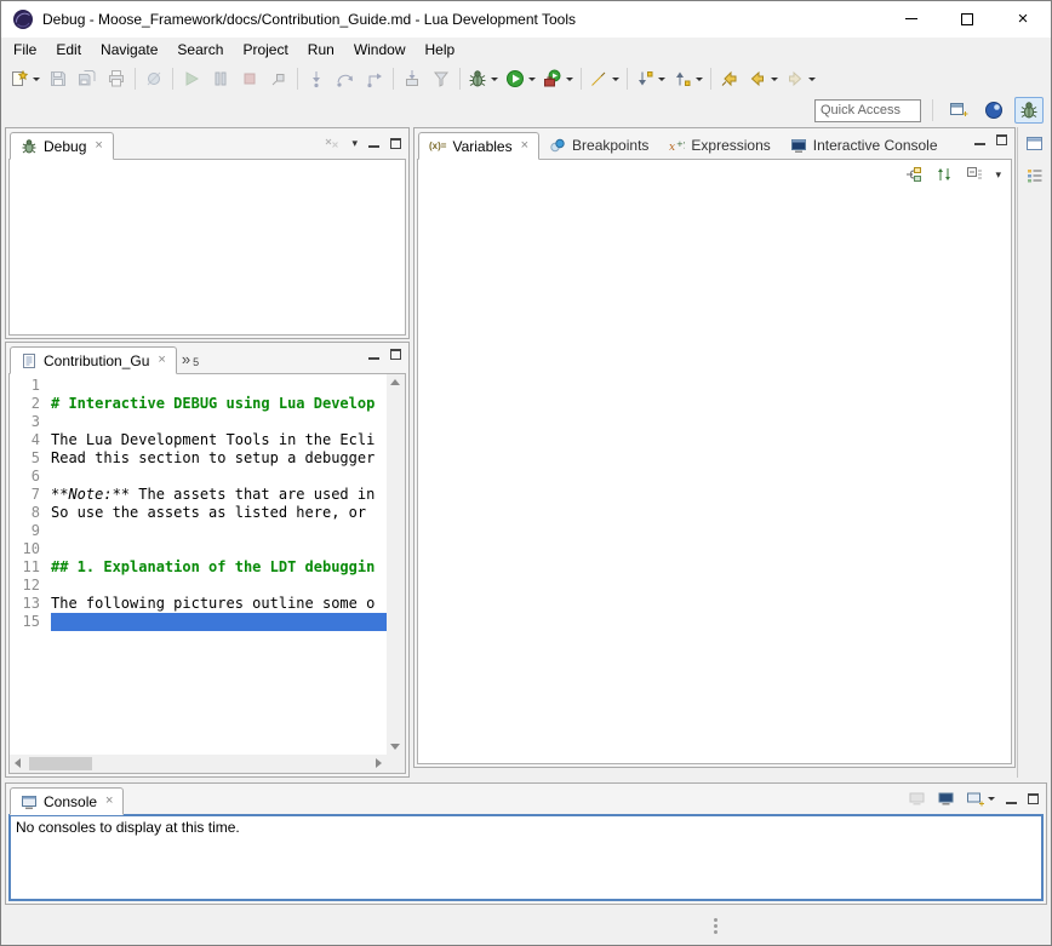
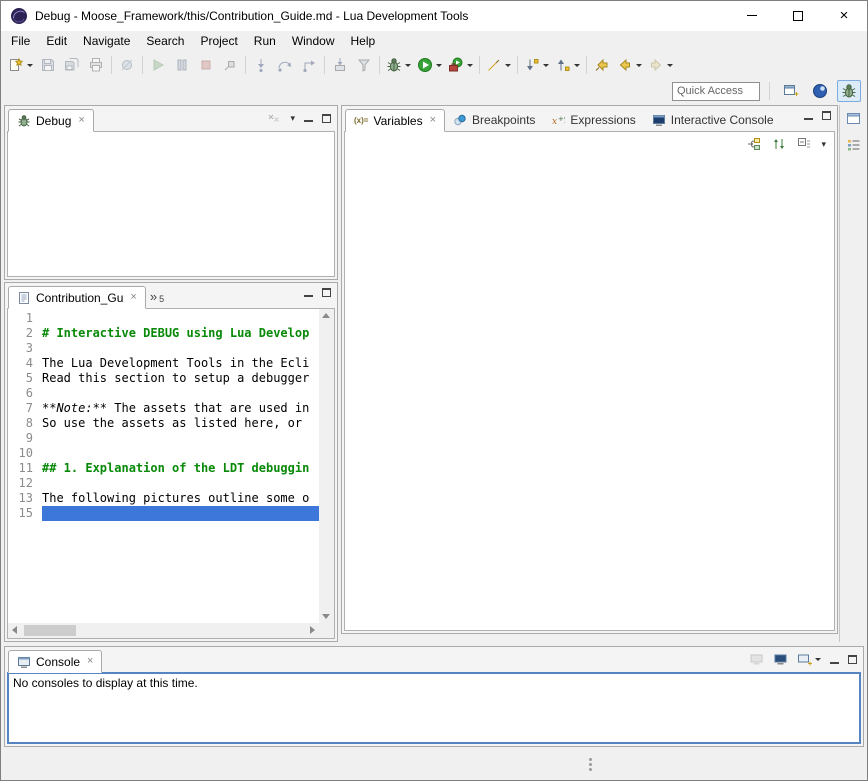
- Debug - Moose_Framework/docs/Contribution_Guide.md - Lua Development Tools
+ Debug - Moose_Framework/this/Contribution_Guide.md - Lua Development Tools
  ×
  File
  Edit
  Navigate
  Search
  Project
  Run
  Window
  Help
  Quick Access
  Debug
  ×
  ▾
  Contribution_Gu
  ×
  »
  5
  1
  2
  # Interactive DEBUG using Lua Develop
  3
  4
  The Lua Development Tools in the Ecli
  5
  Read this section to setup a debugger
  6
  7
  **Note:** The assets that are used in
  8
  So use the assets as listed here, or
  9
  10
  11
  ## 1. Explanation of the LDT debuggin
  12
  13
  The following pictures outline some o
  15
  (x)=
  Variables
  ×
  Breakpoints
  x
  Expressions
  Interactive Console
  ▾
  Console
  ×
  No consoles to display at this time.
